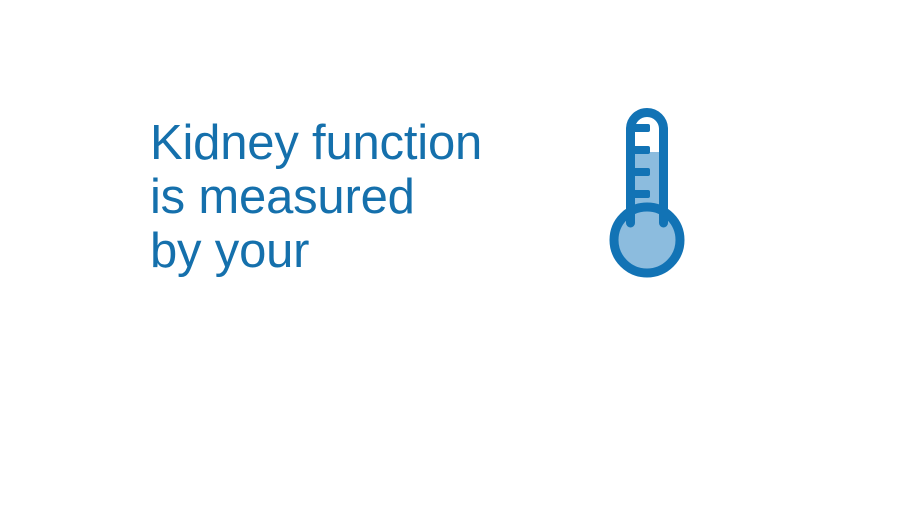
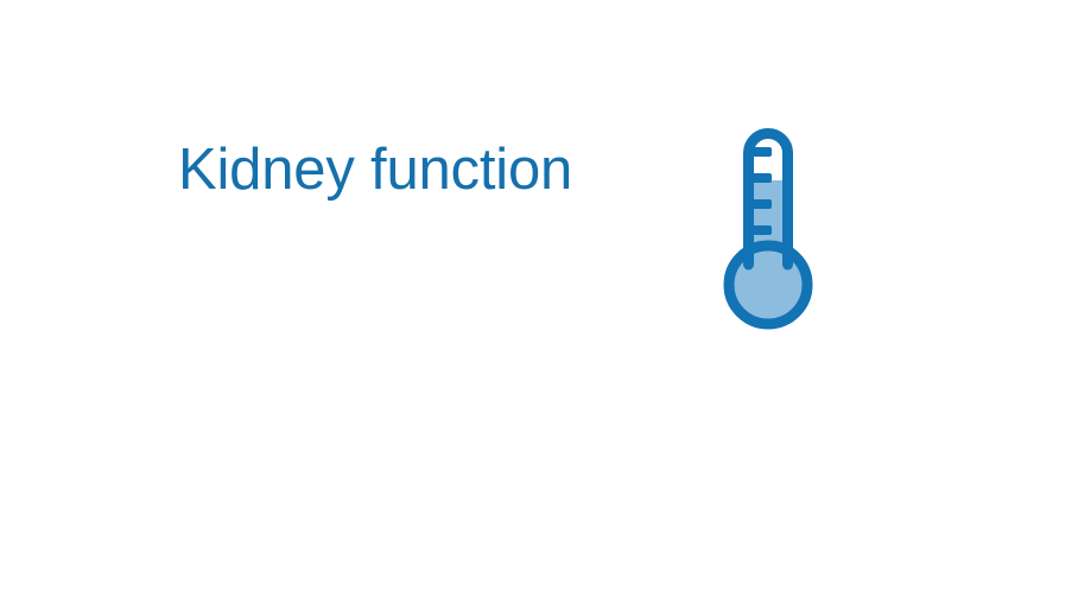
  Kidney function
- is measured
- by your
